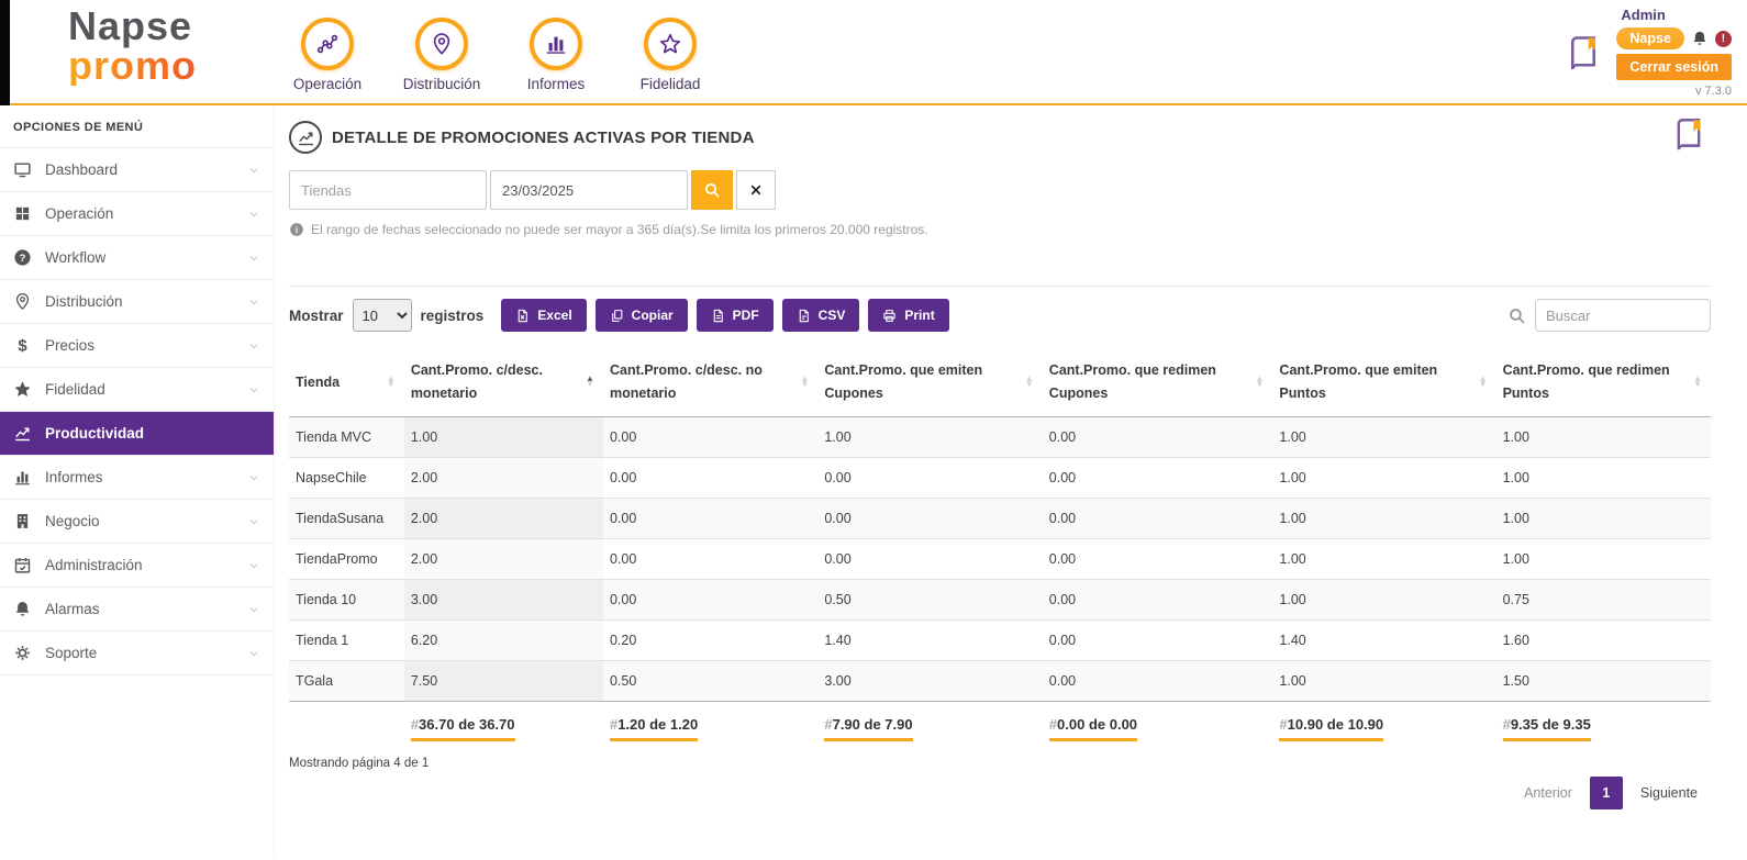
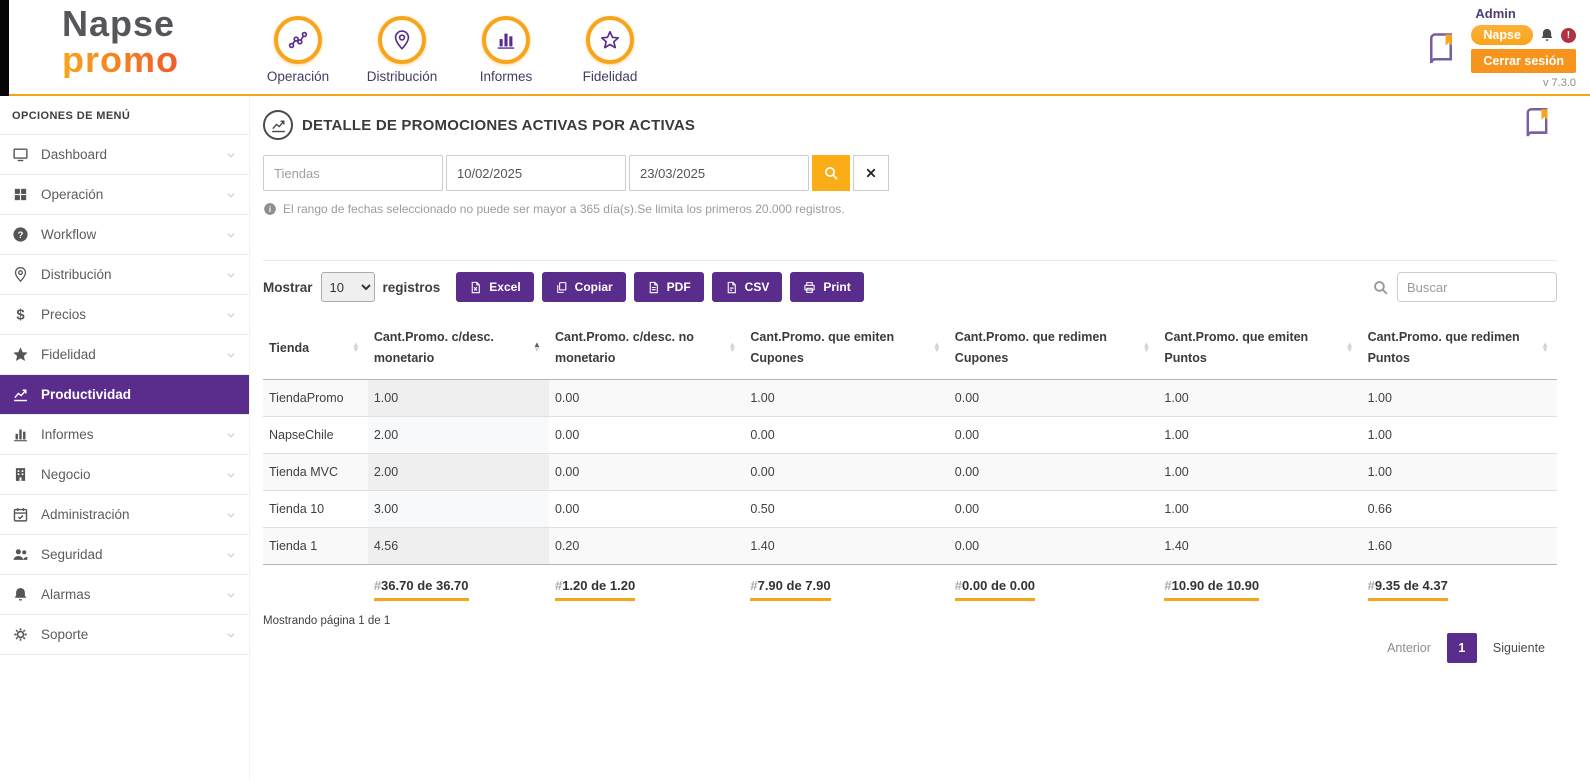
  Napse
  promo
  Operación
  Distribución
  Informes
  Fidelidad
  Admin
  Napse
  !
  Cerrar sesión
  v 7.3.0
  OPCIONES DE MENÚ
  Dashboard
  Operación
  ?
  Workflow
  Distribución
  $
  Precios
  Fidelidad
  Productividad
  Informes
  Negocio
  Administración
+ Seguridad
  Alarmas
  Soporte
- DETALLE DE PROMOCIONES ACTIVAS POR TIENDA
+ DETALLE DE PROMOCIONES ACTIVAS POR ACTIVAS
  Tiendas
+ 10/02/2025
  23/03/2025
  i
  El rango de fechas seleccionado no puede ser mayor a 365 día(s).Se limita los primeros 20.000 registros.
  Mostrar
  10
  registros
  Excel
  Copiar
  PDF
  CSV
  Print
  Buscar
  Tienda ▲▼	Cant.Promo. c/desc. monetario▲▼	Cant.Promo. c/desc. no monetario▲▼	Cant.Promo. que emiten Cupones▲▼	Cant.Promo. que redimen Cupones▲▼	Cant.Promo. que emiten Puntos▲▼	Cant.Promo. que redimen Puntos▲▼
- Tienda MVC	1.00	0.00	1.00	0.00	1.00	1.00
+ TiendaPromo	1.00	0.00	1.00	0.00	1.00	1.00
  NapseChile	2.00	0.00	0.00	0.00	1.00	1.00
- TiendaSusana	2.00	0.00	0.00	0.00	1.00	1.00
- TiendaPromo	2.00	0.00	0.00	0.00	1.00	1.00
+ Tienda MVC	2.00	0.00	0.00	0.00	1.00	1.00
- Tienda 10	3.00	0.00	0.50	0.00	1.00	0.75
+ Tienda 10	3.00	0.00	0.50	0.00	1.00	0.66
- Tienda 1	6.20	0.20	1.40	0.00	1.40	1.60
+ Tienda 1	4.56	0.20	1.40	0.00	1.40	1.60
- TGala	7.50	0.50	3.00	0.00	1.00	1.50
- 	#36.70 de 36.70	#1.20 de 1.20	#7.90 de 7.90	#0.00 de 0.00	#10.90 de 10.90	#9.35 de 9.35
+ 	#36.70 de 36.70	#1.20 de 1.20	#7.90 de 7.90	#0.00 de 0.00	#10.90 de 10.90	#9.35 de 4.37
- Mostrando página 4 de 1
+ Mostrando página 1 de 1
  Anterior
  1
  Siguiente
